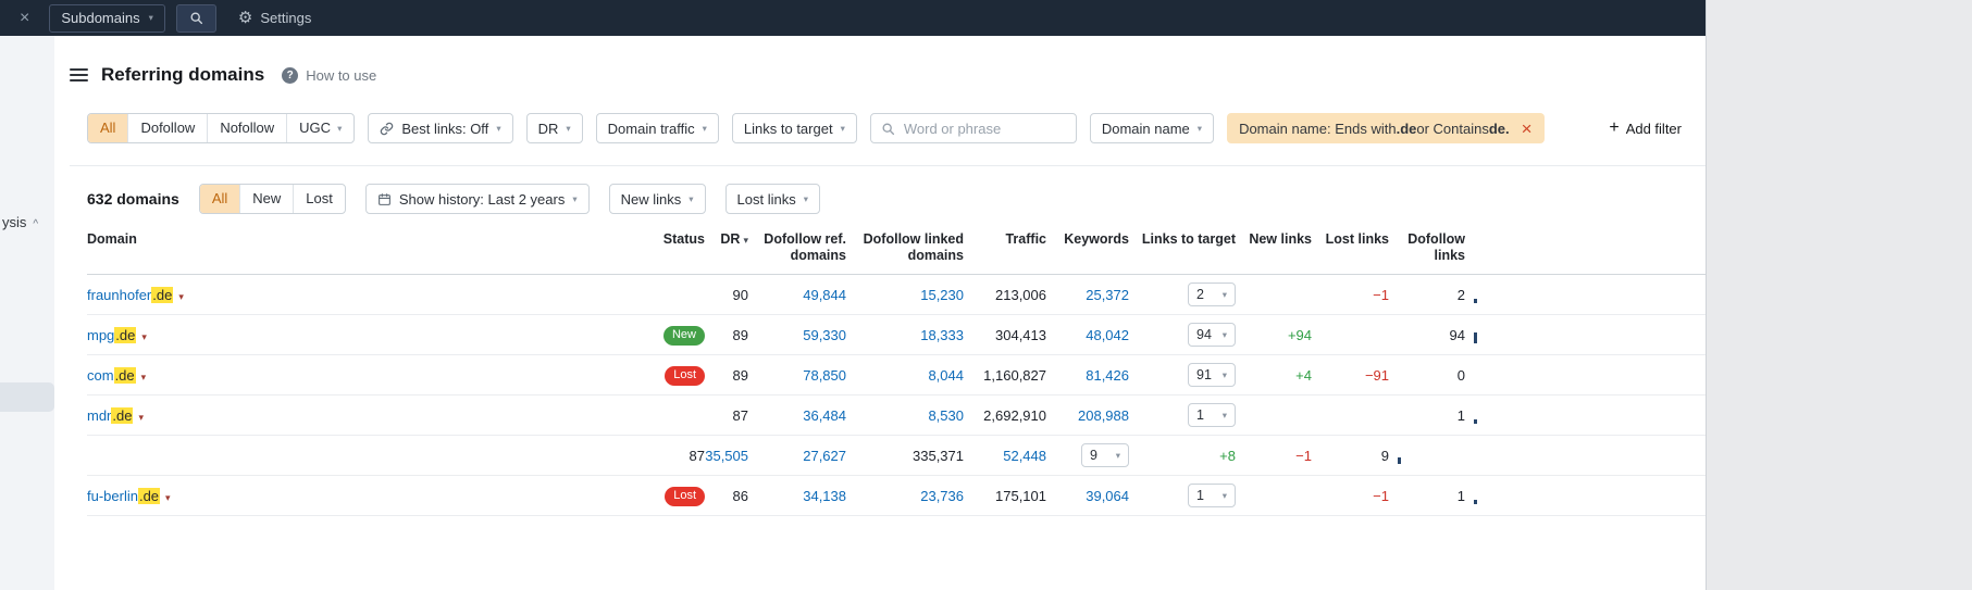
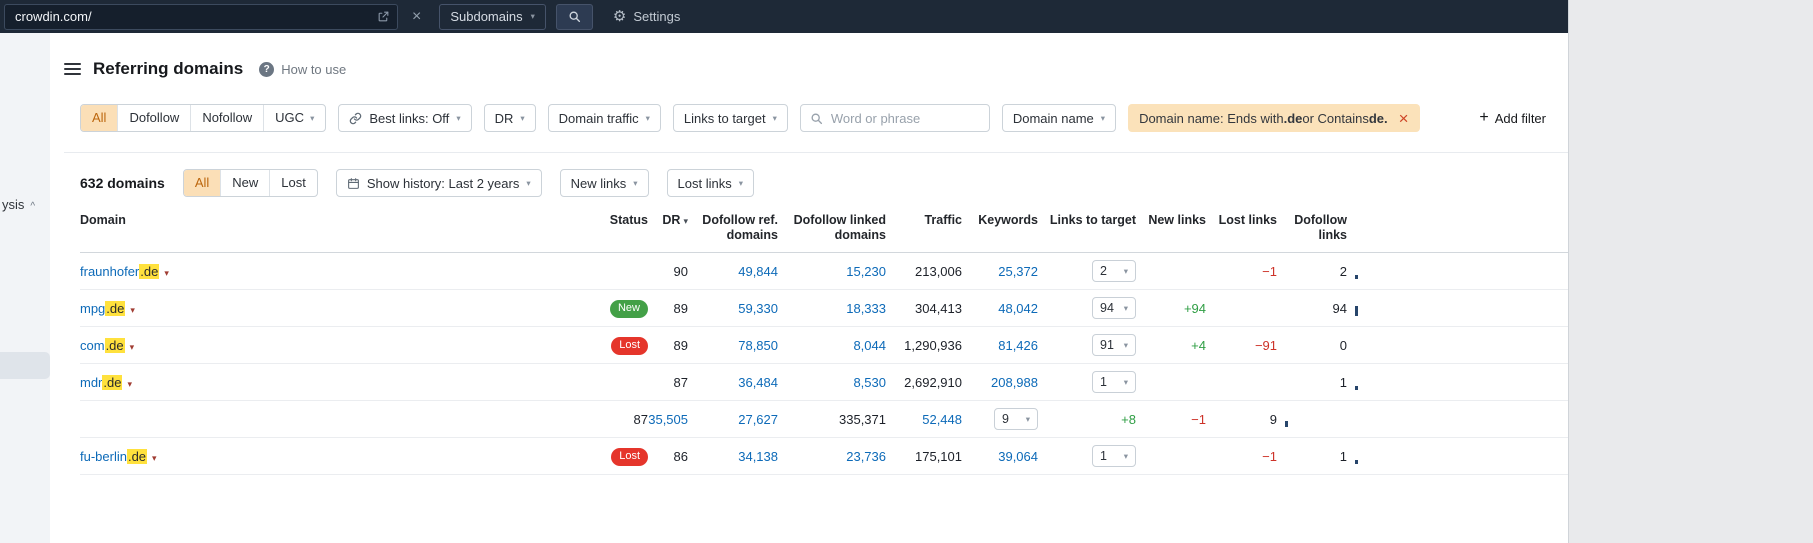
+ crowdin.com/
  ×
  Subdomains
  ▾
  ⚙
  Settings
  ysis ^
  Referring domains
  ?
  How to use
  All
  Dofollow
  Nofollow
  UGC
  ▾
  Best links: Off
  ▾
  DR
  ▾
  Domain traffic
  ▾
  Links to target
  ▾
  Word or phrase
  Domain name
  ▾
  Domain name: Ends with
  .de
  or Contains
  de.
  ×
  +
  Add filter
  632 domains
  All
  New
  Lost
  Show history: Last 2 years
  ▾
  New links
  ▾
  Lost links
  ▾
  Domain
  Status
  DR ▾
  Dofollow ref. domains
  Dofollow linked domains
  Traffic
  Keywords
  Links to target
  New links
  Lost links
  Dofollow links
  fraunhofer.de ▾
  90
  49,844
  15,230
  213,006
  25,372
  2
  ▾
  −1
  2
  mpg.de ▾
  New
  89
  59,330
  18,333
  304,413
  48,042
  94
  ▾
  +94
  94
  com.de ▾
  Lost
  89
  78,850
  8,044
- 1,160,827
+ 1,290,936
  81,426
  91
  ▾
  +4
  −91
  0
  mdr.de ▾
  87
  36,484
  8,530
  2,692,910
  208,988
  1
  ▾
  1
  87
  35,505
  27,627
  335,371
  52,448
  9
  ▾
  +8
  −1
  9
  fu-berlin.de ▾
  Lost
  86
  34,138
  23,736
  175,101
  39,064
  1
  ▾
  −1
  1
